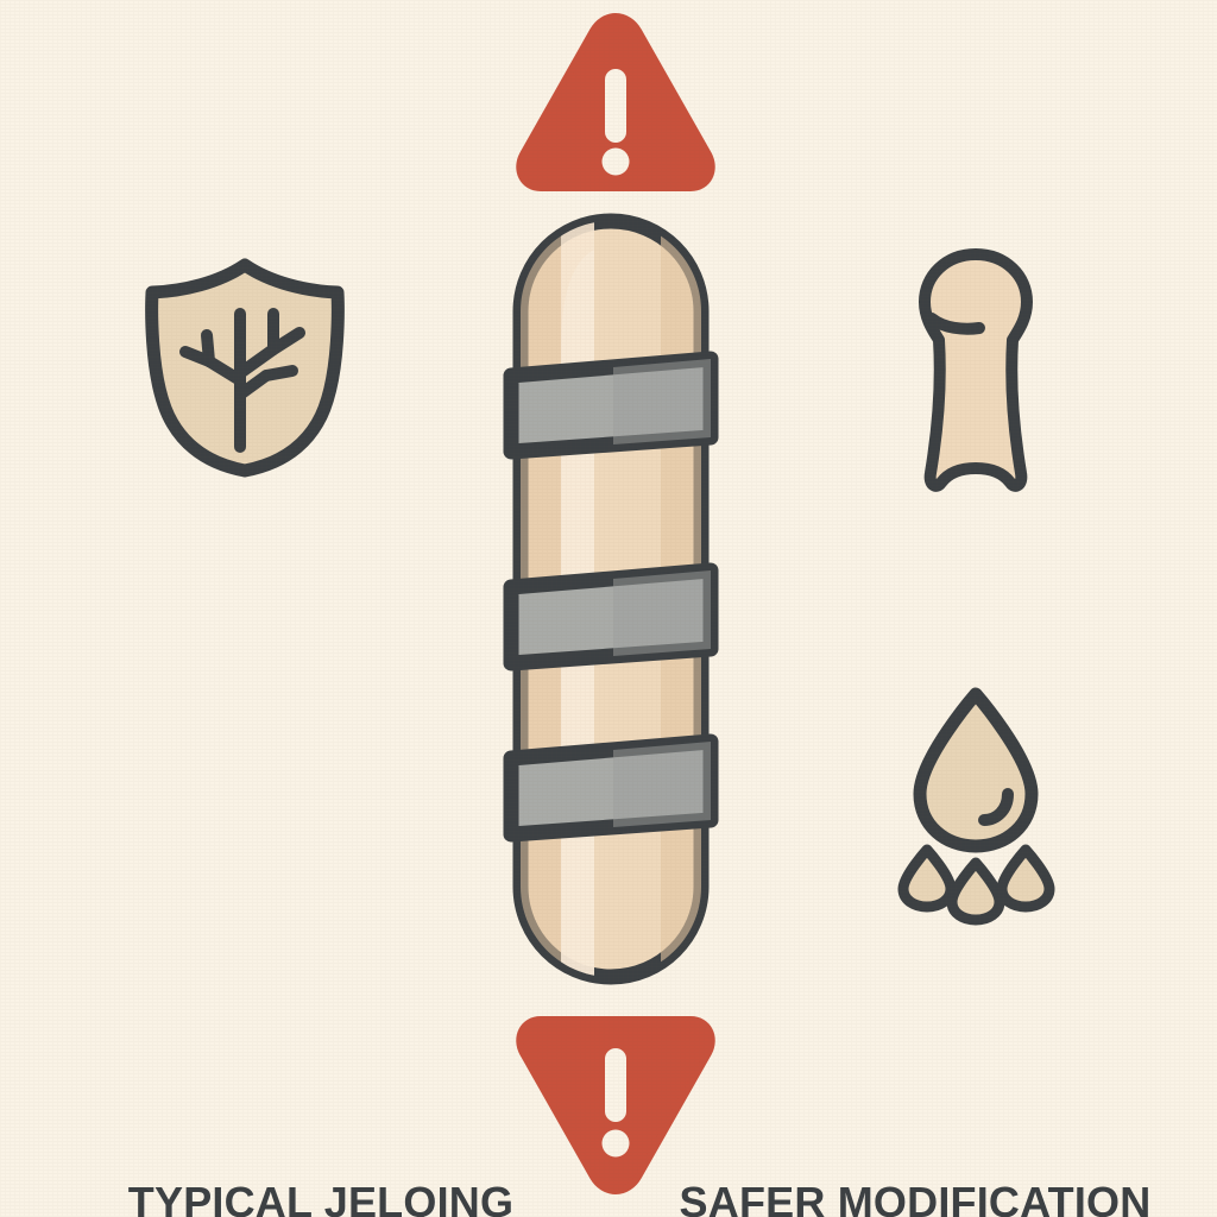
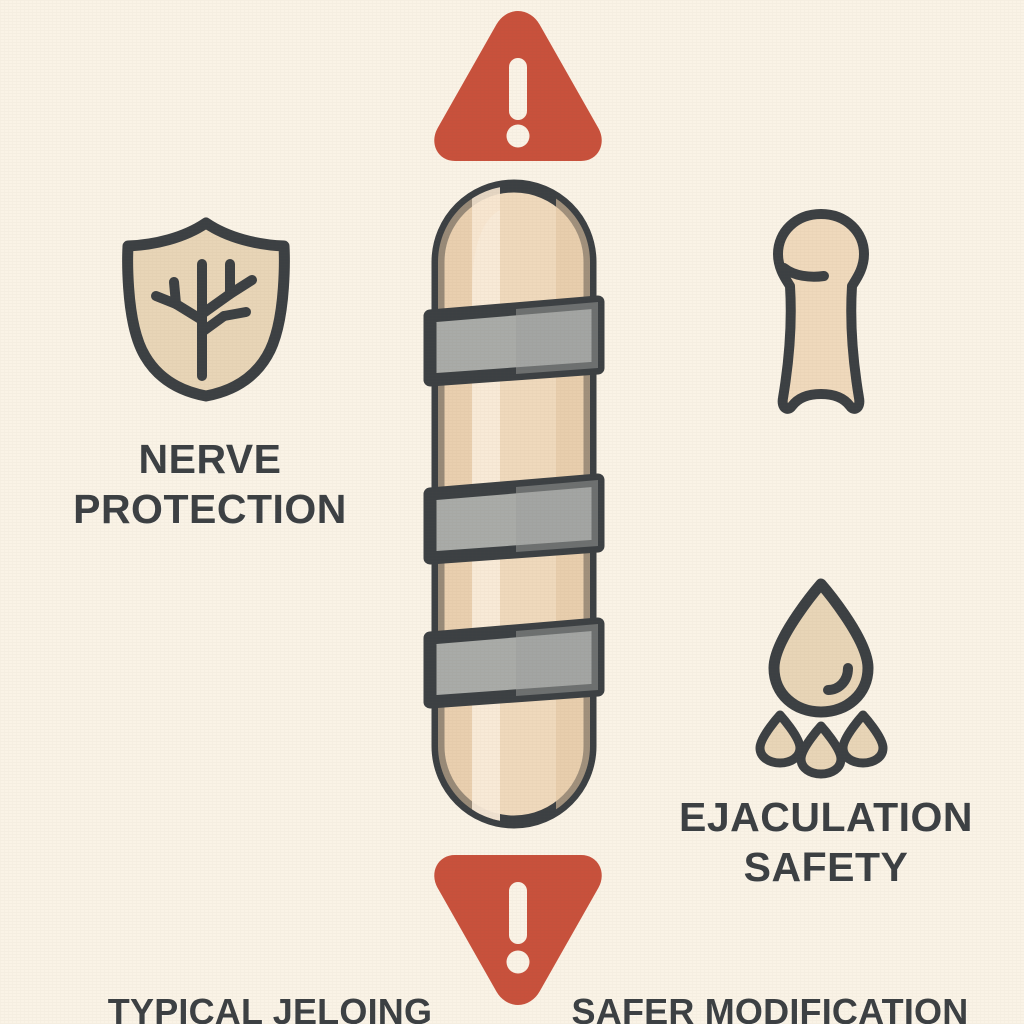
+ NERVE
+ PROTECTION
+ EJACULATION
+ SAFETY
  TYPICAL JELQING
  SAFER MODIFICATION
